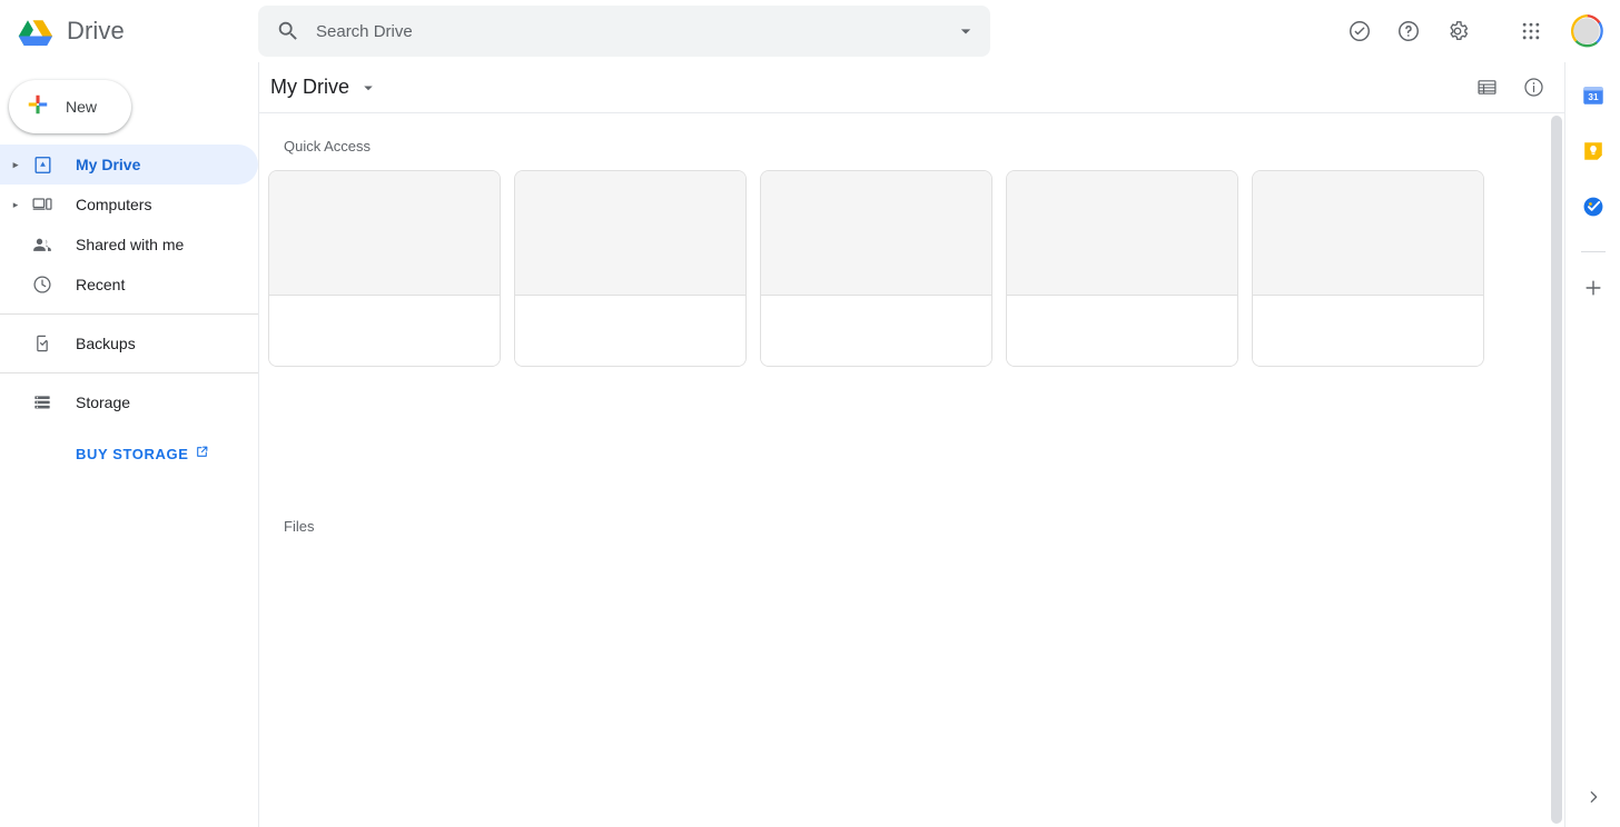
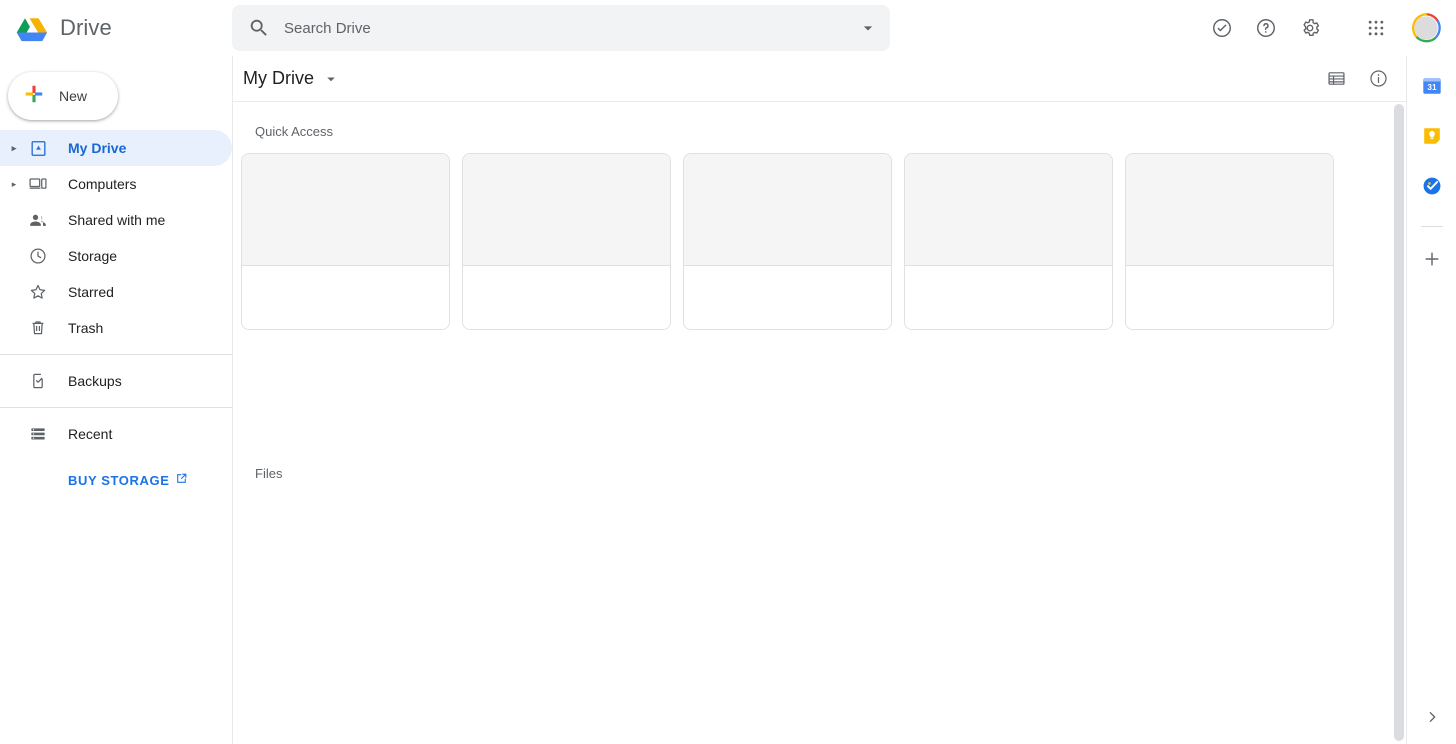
  Drive
  Search Drive
  New
  ▸
  My Drive
  ▸
  Computers
  Shared with me
- Recent
+ Storage
+ Starred
+ Trash
  Backups
- Storage
+ Recent
  BUY STORAGE
  My Drive
  Quick Access
  Files
  31
